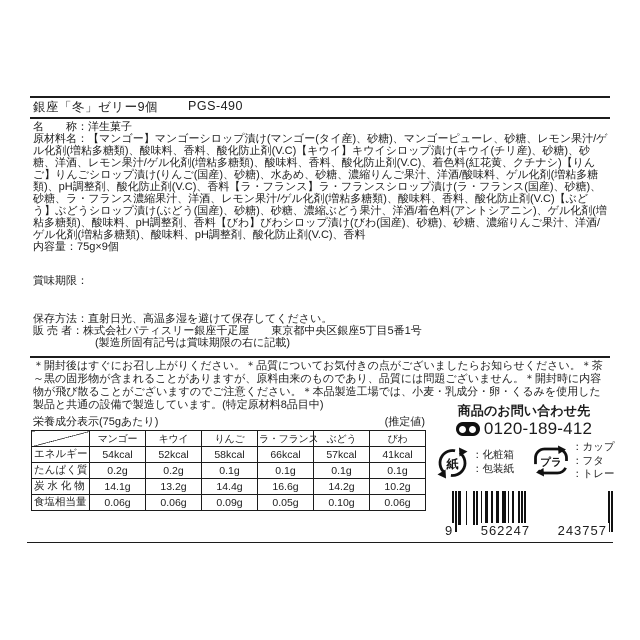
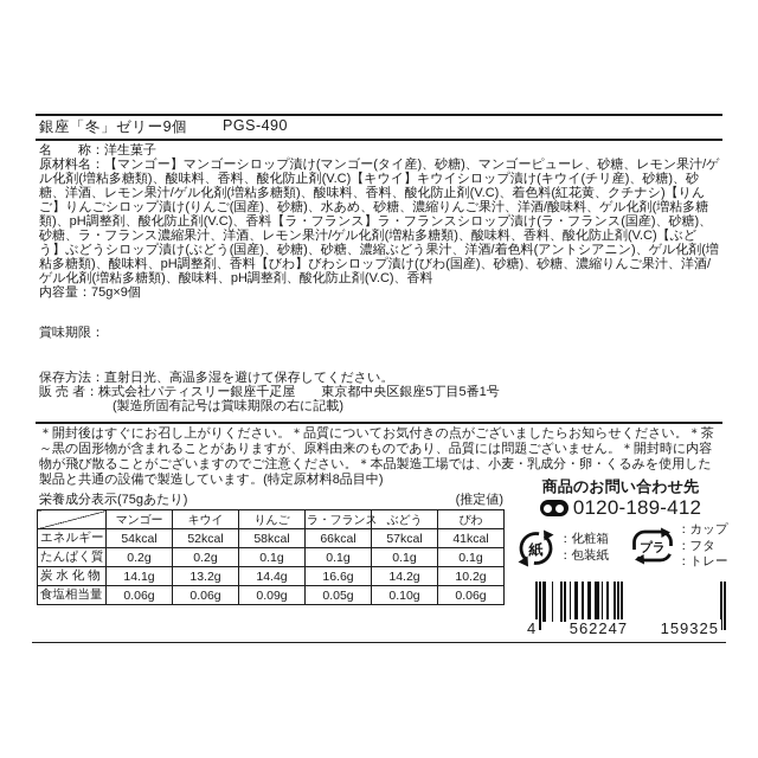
  銀座「冬」ゼリー9個
  PGS-490
  名 称：洋生菓子
  原材料名：【マンゴー】マンゴーシロップ漬け(マンゴー(タイ産)、砂糖)、マンゴーピューレ、砂糖、レモン果汁/ゲル化剤(増粘多糖類)、酸味料、香料、酸化防止剤(V.C)【キウイ】キウイシロップ漬け(キウイ(チリ産)、砂糖)、砂糖、洋酒、レモン果汁/ゲル化剤(増粘多糖類)、酸味料、香料、酸化防止剤(V.C)、着色料(紅花黄、クチナシ)【りんご】りんごシロップ漬け(りんご(国産)、砂糖)、水あめ、砂糖、濃縮りんご果汁、洋酒/酸味料、ゲル化剤(増粘多糖類)、pH調整剤、酸化防止剤(V.C)、香料【ラ・フランス】ラ・フランスシロップ漬け(ラ・フランス(国産)、砂糖)、砂糖、ラ・フランス濃縮果汁、洋酒、レモン果汁/ゲル化剤(増粘多糖類)、酸味料、香料、酸化防止剤(V.C)【ぶどう】ぶどうシロップ漬け(ぶどう(国産)、砂糖)、砂糖、濃縮ぶどう果汁、洋酒/着色料(アントシアニン)、ゲル化剤(増粘多糖類)、酸味料、pH調整剤、香料【びわ】びわシロップ漬け(びわ(国産)、砂糖)、砂糖、濃縮りんご果汁、洋酒/ゲル化剤(増粘多糖類)、酸味料、pH調整剤、酸化防止剤(V.C)、香料
  内容量：75g×9個
  賞味期限：
  保存方法：直射日光、高温多湿を避けて保存してください。
  販 売 者：株式会社パティスリー銀座千疋屋 東京都中央区銀座5丁目5番1号
  (製造所固有記号は賞味期限の右に記載)
  ＊開封後はすぐにお召し上がりください。＊品質についてお気付きの点がございましたらお知らせください。＊茶～黒の固形物が含まれることがありますが、原料由来のものであり、品質には問題ございません。＊開封時に内容物が飛び散ることがございますのでご注意ください。＊本品製造工場では、小麦・乳成分・卵・くるみを使用した製品と共通の設備で製造しています。(特定原材料8品目中)
  栄養成分表示(75gあたり)
  (推定値)
  	マンゴー	キウイ	りんご	ラ・フランス	ぶどう	びわ
  エネルギー	54kcal	52kcal	58kcal	66kcal	57kcal	41kcal
  たんぱく質	0.2g	0.2g	0.1g	0.1g	0.1g	0.1g
  炭 水 化 物	14.1g	13.2g	14.4g	16.6g	14.2g	10.2g
  食塩相当量	0.06g	0.06g	0.09g	0.05g	0.10g	0.06g
  商品のお問い合わせ先
  0120-189-412
  紙
  ：化粧箱
  ：包装紙
  プラ
  ：カップ
  ：フタ
  ：トレー
- 9
+ 4
  562247
- 243757
+ 159325
